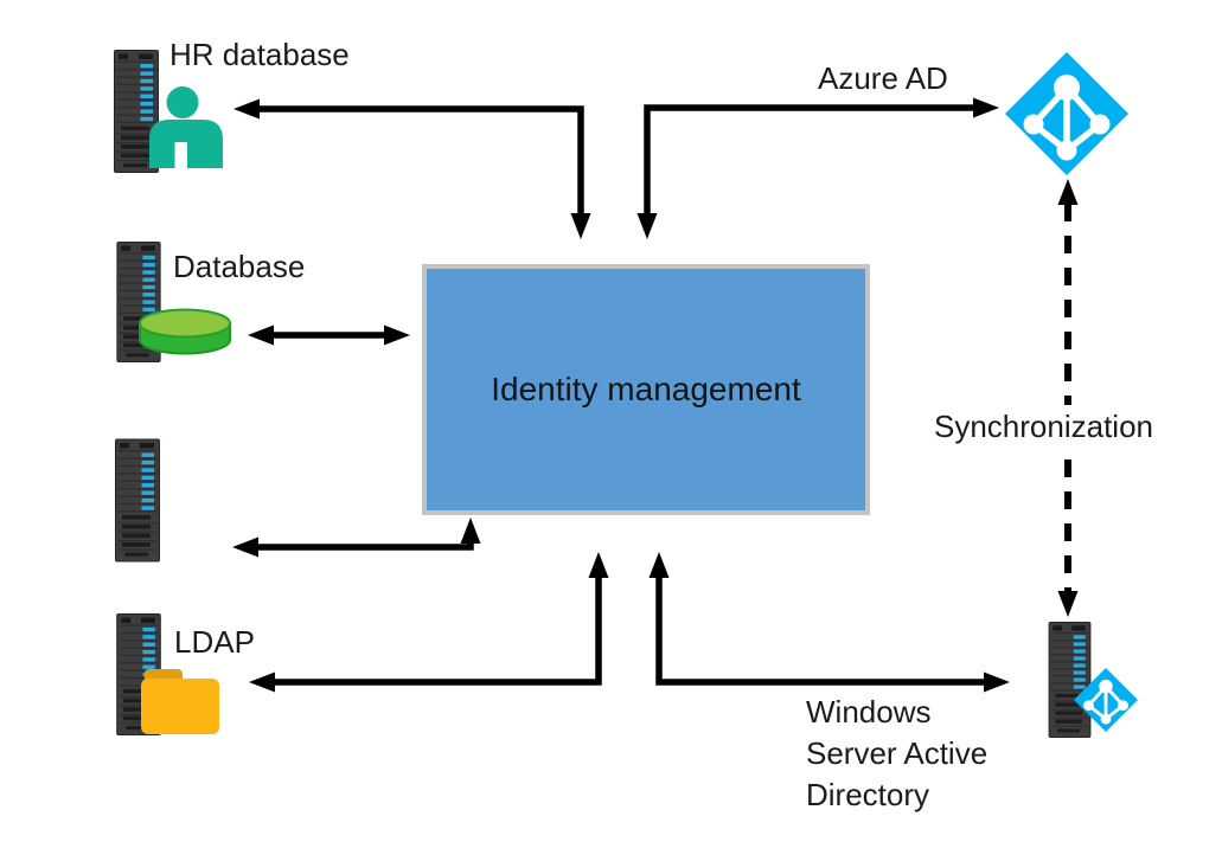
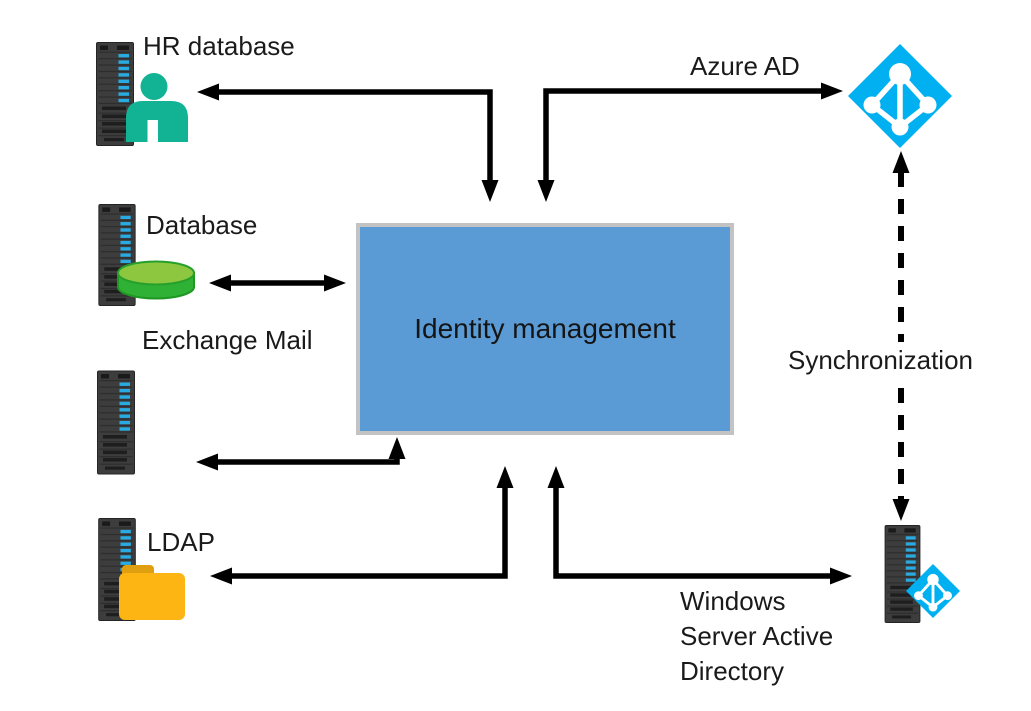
  Identity management
  HR database
  Database
+ Exchange Mail
  LDAP
  Azure AD
  Synchronization
  Windows
  Server Active
  Directory
